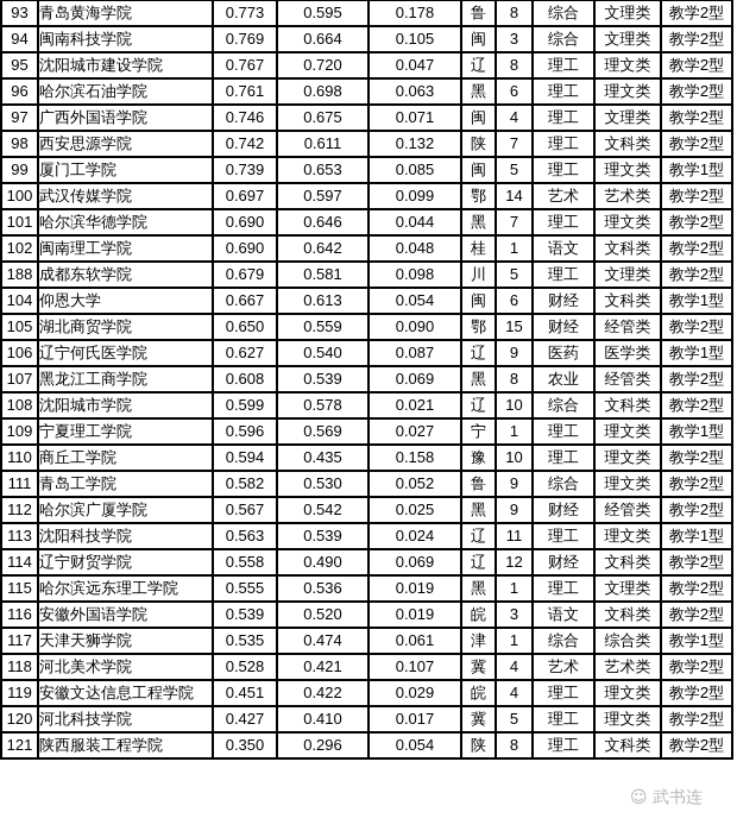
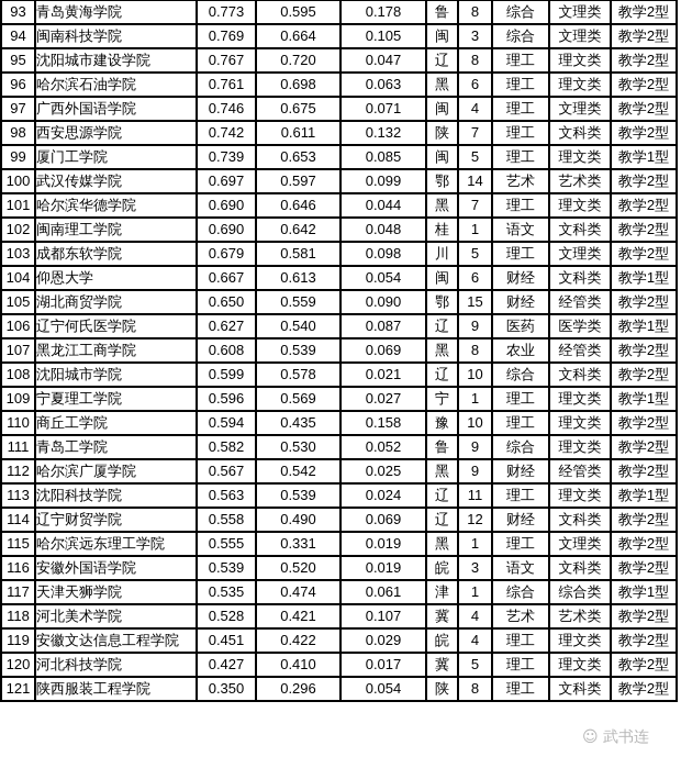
  93	青岛黄海学院	0.773	0.595	0.178	鲁	8	综合	文理类	教学2型
  94	闽南科技学院	0.769	0.664	0.105	闽	3	综合	文理类	教学2型
  95	沈阳城市建设学院	0.767	0.720	0.047	辽	8	理工	理文类	教学2型
  96	哈尔滨石油学院	0.761	0.698	0.063	黑	6	理工	理文类	教学2型
  97	广西外国语学院	0.746	0.675	0.071	闽	4	理工	文理类	教学2型
  98	西安思源学院	0.742	0.611	0.132	陕	7	理工	文科类	教学2型
  99	厦门工学院	0.739	0.653	0.085	闽	5	理工	理文类	教学1型
  100	武汉传媒学院	0.697	0.597	0.099	鄂	14	艺术	艺术类	教学2型
  101	哈尔滨华德学院	0.690	0.646	0.044	黑	7	理工	理文类	教学2型
  102	闽南理工学院	0.690	0.642	0.048	桂	1	语文	文科类	教学2型
- 188	成都东软学院	0.679	0.581	0.098	川	5	理工	文理类	教学2型
+ 103	成都东软学院	0.679	0.581	0.098	川	5	理工	文理类	教学2型
  104	仰恩大学	0.667	0.613	0.054	闽	6	财经	文科类	教学1型
  105	湖北商贸学院	0.650	0.559	0.090	鄂	15	财经	经管类	教学2型
  106	辽宁何氏医学院	0.627	0.540	0.087	辽	9	医药	医学类	教学1型
  107	黑龙江工商学院	0.608	0.539	0.069	黑	8	农业	经管类	教学2型
  108	沈阳城市学院	0.599	0.578	0.021	辽	10	综合	文科类	教学2型
  109	宁夏理工学院	0.596	0.569	0.027	宁	1	理工	理文类	教学1型
  110	商丘工学院	0.594	0.435	0.158	豫	10	理工	理文类	教学2型
  111	青岛工学院	0.582	0.530	0.052	鲁	9	综合	理文类	教学2型
  112	哈尔滨广厦学院	0.567	0.542	0.025	黑	9	财经	经管类	教学2型
  113	沈阳科技学院	0.563	0.539	0.024	辽	11	理工	理文类	教学1型
  114	辽宁财贸学院	0.558	0.490	0.069	辽	12	财经	文科类	教学2型
- 115	哈尔滨远东理工学院	0.555	0.536	0.019	黑	1	理工	文理类	教学2型
+ 115	哈尔滨远东理工学院	0.555	0.331	0.019	黑	1	理工	文理类	教学2型
  116	安徽外国语学院	0.539	0.520	0.019	皖	3	语文	文科类	教学2型
  117	天津天狮学院	0.535	0.474	0.061	津	1	综合	综合类	教学1型
  118	河北美术学院	0.528	0.421	0.107	冀	4	艺术	艺术类	教学2型
  119	安徽文达信息工程学院	0.451	0.422	0.029	皖	4	理工	理文类	教学2型
  120	河北科技学院	0.427	0.410	0.017	冀	5	理工	理文类	教学2型
  121	陕西服装工程学院	0.350	0.296	0.054	陕	8	理工	文科类	教学2型
  ☺ 武书连
